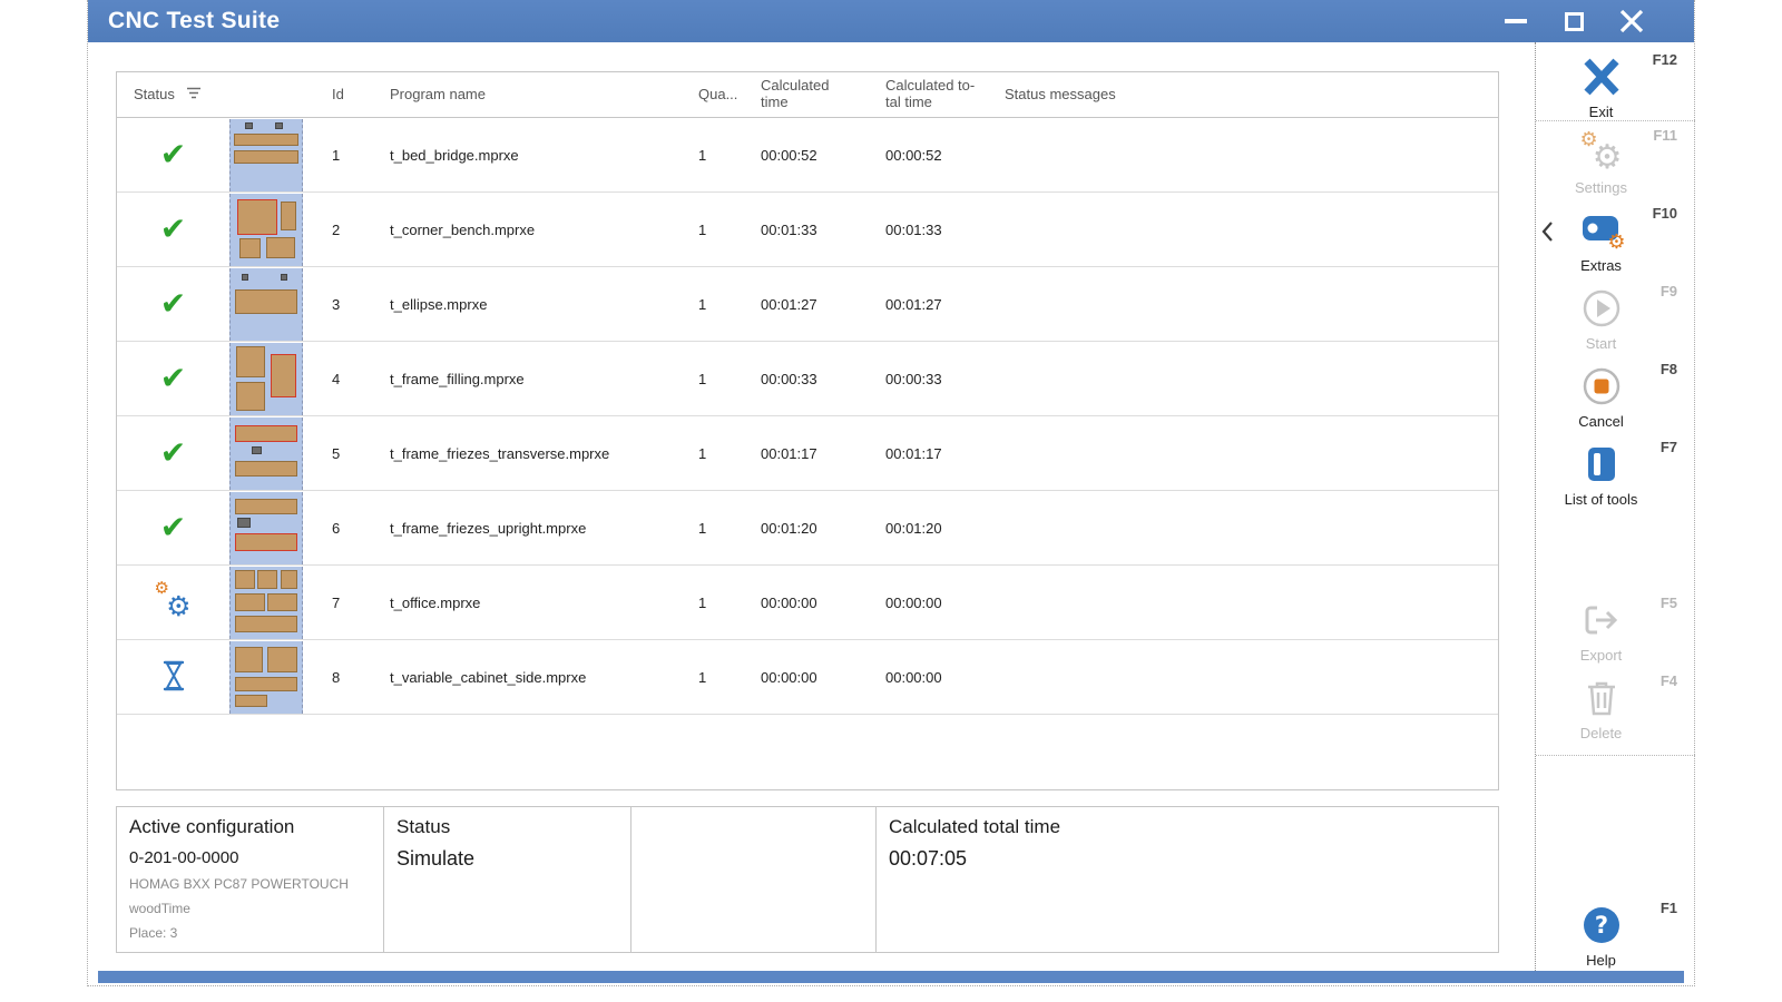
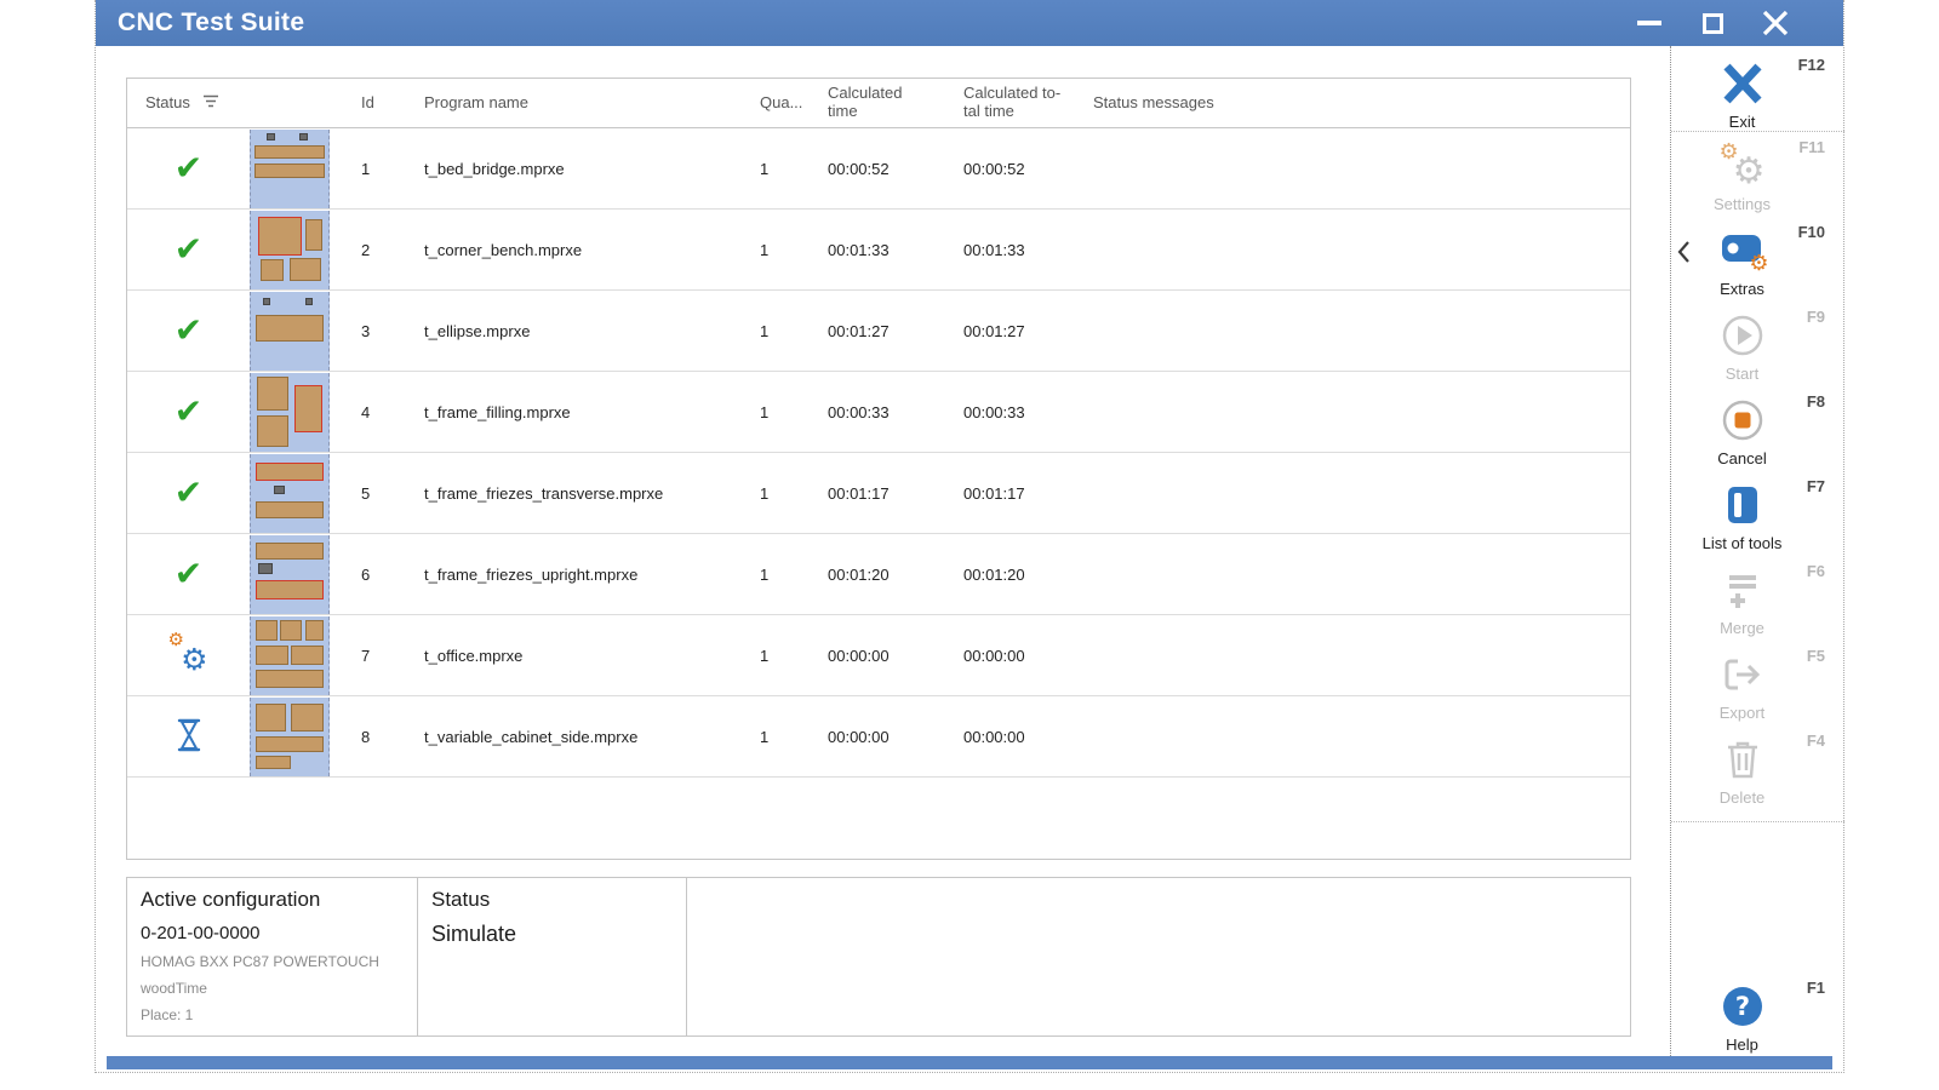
  CNC Test Suite
  Status
  Id
  Program name
  Qua...
  Calculated
  time
  Calculated to-
  tal time
  Status messages
  ✔
  1
  t_bed_bridge.mprxe
  1
  00:00:52
  00:00:52
  ✔
  2
  t_corner_bench.mprxe
  1
  00:01:33
  00:01:33
  ✔
  3
  t_ellipse.mprxe
  1
  00:01:27
  00:01:27
  ✔
  4
  t_frame_filling.mprxe
  1
  00:00:33
  00:00:33
  ✔
  5
  t_frame_friezes_transverse.mprxe
  1
  00:01:17
  00:01:17
  ✔
  6
  t_frame_friezes_upright.mprxe
  1
  00:01:20
  00:01:20
  ⚙
  ⚙
  7
  t_office.mprxe
  1
  00:00:00
  00:00:00
  8
  t_variable_cabinet_side.mprxe
  1
  00:00:00
  00:00:00
  Active configuration
  0-201-00-0000
  HOMAG BXX PC87 POWERTOUCH
  woodTime
- Place: 3
+ Place: 1
  Status
  Simulate
- Calculated total time
- 00:07:05
  F12
  Exit
  F11
  ⚙
  ⚙
  Settings
  F10
  ⚙
  Extras
  F9
  Start
  F8
  Cancel
  F7
  List of tools
+ F6
+ Merge
  F5
  Export
  F4
  Delete
  F1
  ?
  Help
